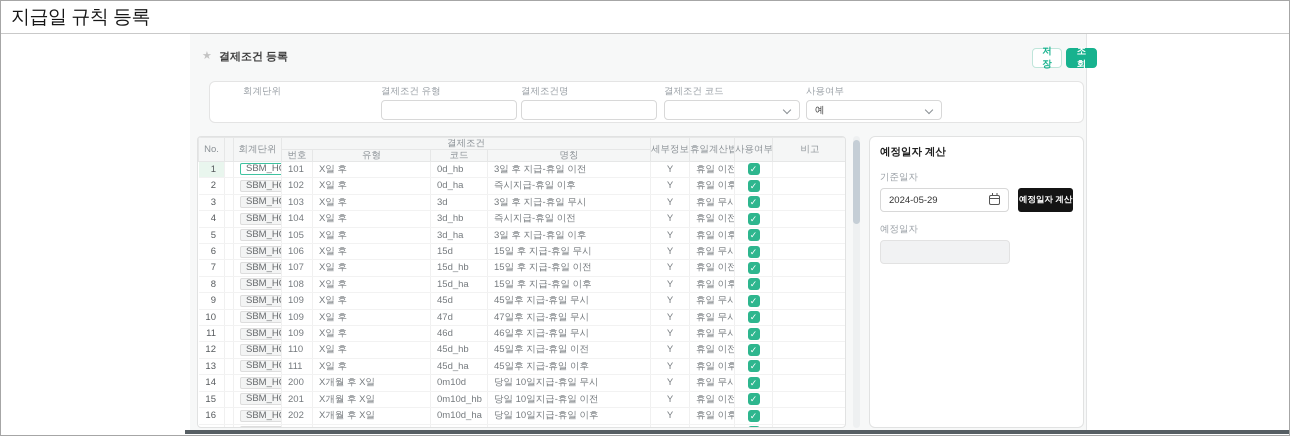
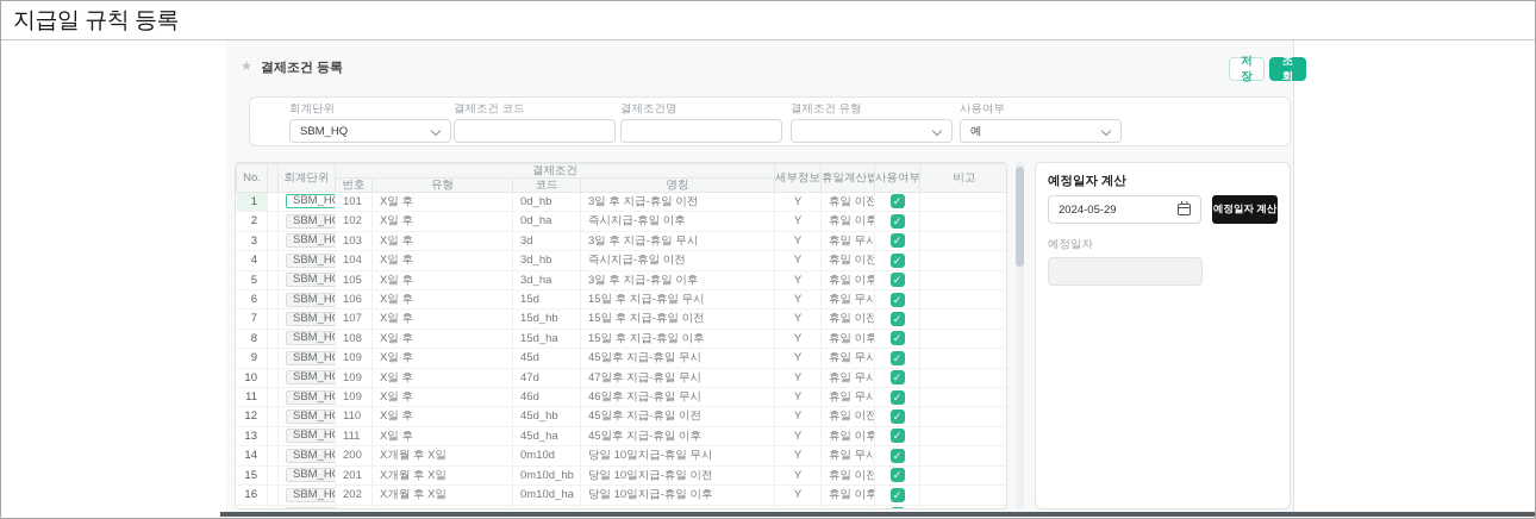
  지급일 규칙 등록
  ★
  결제조건 등록
  저장
  조회
  회계단위
+ SBM_HQ
- 결제조건 유형
+ 결제조건 코드
  결제조건명
- 결제조건 코드
+ 결제조건 유형
  사용여부
  예
  No.		회계단위	결제조건	세부정보	휴일계산법	사용여부	비고
  번호	유형	코드	명칭
  1		SBM_H	101	X일 후	0d_hb	3일 후 지급-휴일 이전	Y	휴일 이전
  2		SBM_H	102	X일 후	0d_ha	즉시지급-휴일 이후	Y	휴일 이후
  3		SBM_H	103	X일 후	3d	3일 후 지급-휴일 무시	Y	휴일 무시
  4		SBM_H	104	X일 후	3d_hb	즉시지급-휴일 이전	Y	휴일 이전
  5		SBM_H	105	X일 후	3d_ha	3일 후 지급-휴일 이후	Y	휴일 이후
  6		SBM_H	106	X일 후	15d	15일 후 지급-휴일 무시	Y	휴일 무시
  7		SBM_H	107	X일 후	15d_hb	15일 후 지급-휴일 이전	Y	휴일 이전
  8		SBM_H	108	X일 후	15d_ha	15일 후 지급-휴일 이후	Y	휴일 이후
  9		SBM_H	109	X일 후	45d	45일후 지급-휴일 무시	Y	휴일 무시
  10		SBM_H	109	X일 후	47d	47일후 지급-휴일 무시	Y	휴일 무시
  11		SBM_H	109	X일 후	46d	46일후 지급-휴일 무시	Y	휴일 무시
  12		SBM_H	110	X일 후	45d_hb	45일후 지급-휴일 이전	Y	휴일 이전
  13		SBM_H	111	X일 후	45d_ha	45일후 지급-휴일 이후	Y	휴일 이후
  14		SBM_H	200	X개월 후 X일	0m10d	당일 10일지급-휴일 무시	Y	휴일 무시
  15		SBM_H	201	X개월 후 X일	0m10d_hb	당일 10일지급-휴일 이전	Y	휴일 이전
  16		SBM_H	202	X개월 후 X일	0m10d_ha	당일 10일지급-휴일 이후	Y	휴일 이후
  예정일자 계산
- 기준일자
  2024-05-29
  예정일자 계산
  예정일자
